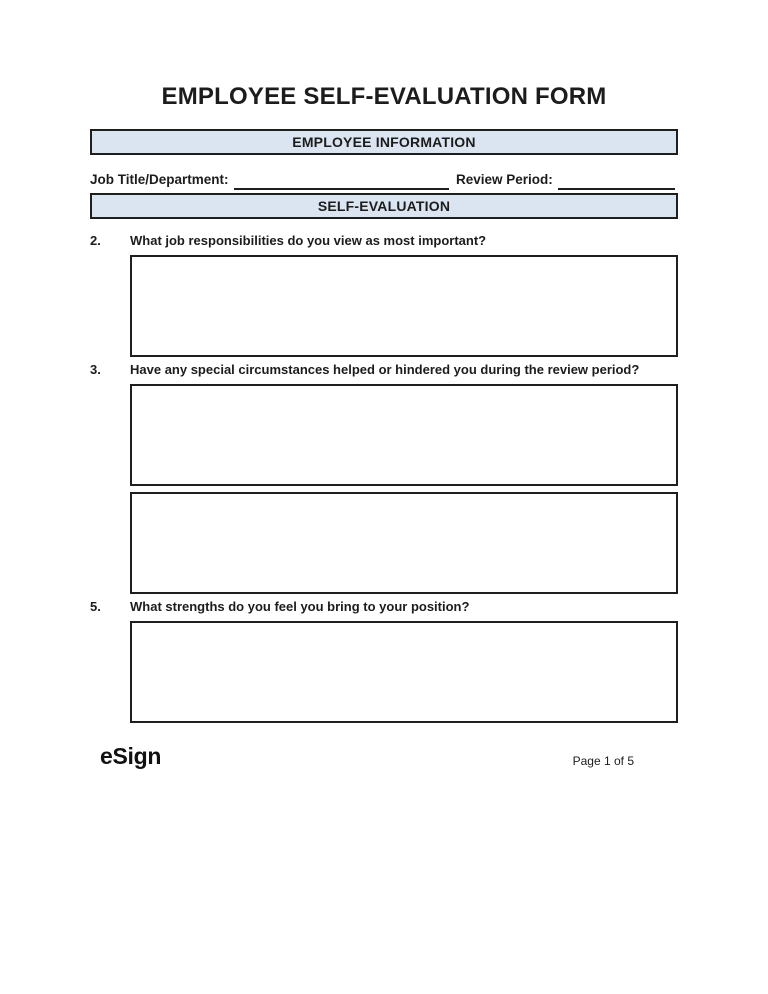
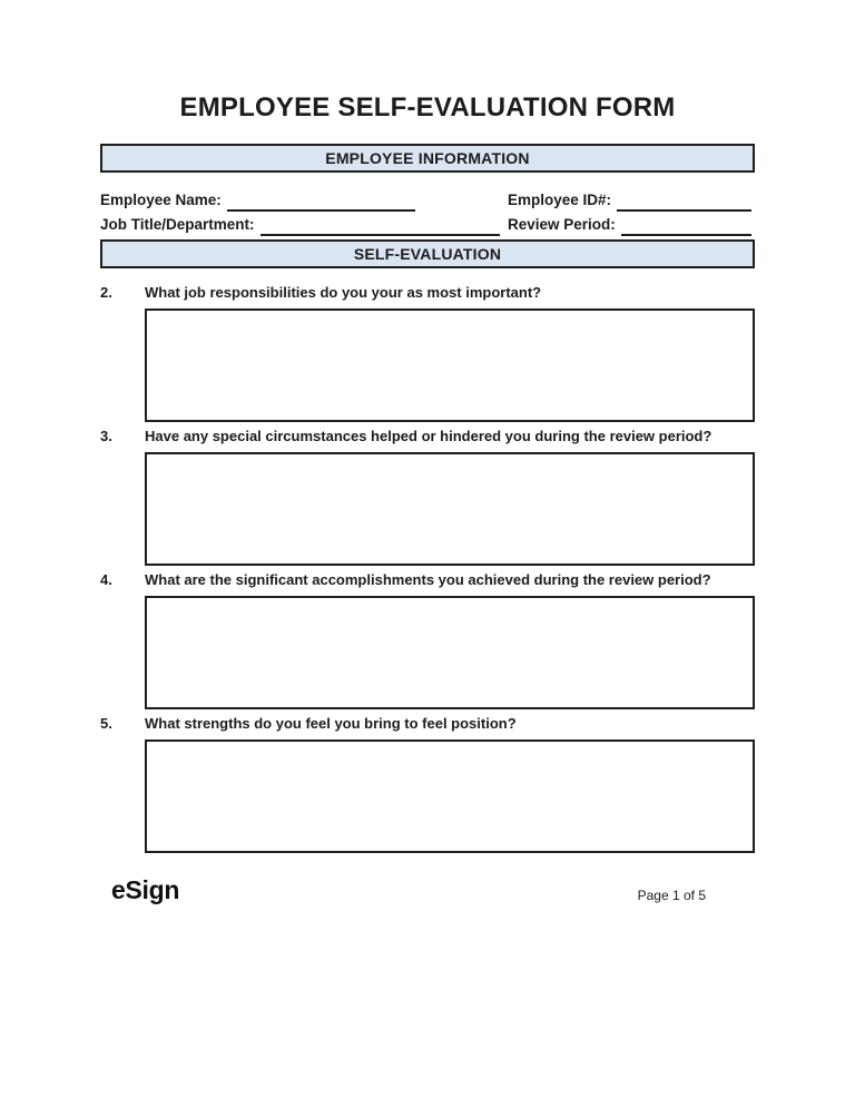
  EMPLOYEE SELF-EVALUATION FORM
  EMPLOYEE INFORMATION
+ Employee Name:
+ Employee ID#:
  Job Title/Department:
  Review Period:
  SELF-EVALUATION
  2.
- What job responsibilities do you view as most important?
+ What job responsibilities do you your as most important?
  3.
  Have any special circumstances helped or hindered you during the review period?
+ 4.
+ What are the significant accomplishments you achieved during the review period?
  5.
- What strengths do you feel you bring to your position?
+ What strengths do you feel you bring to feel position?
  eSign
  Page 1 of 5
